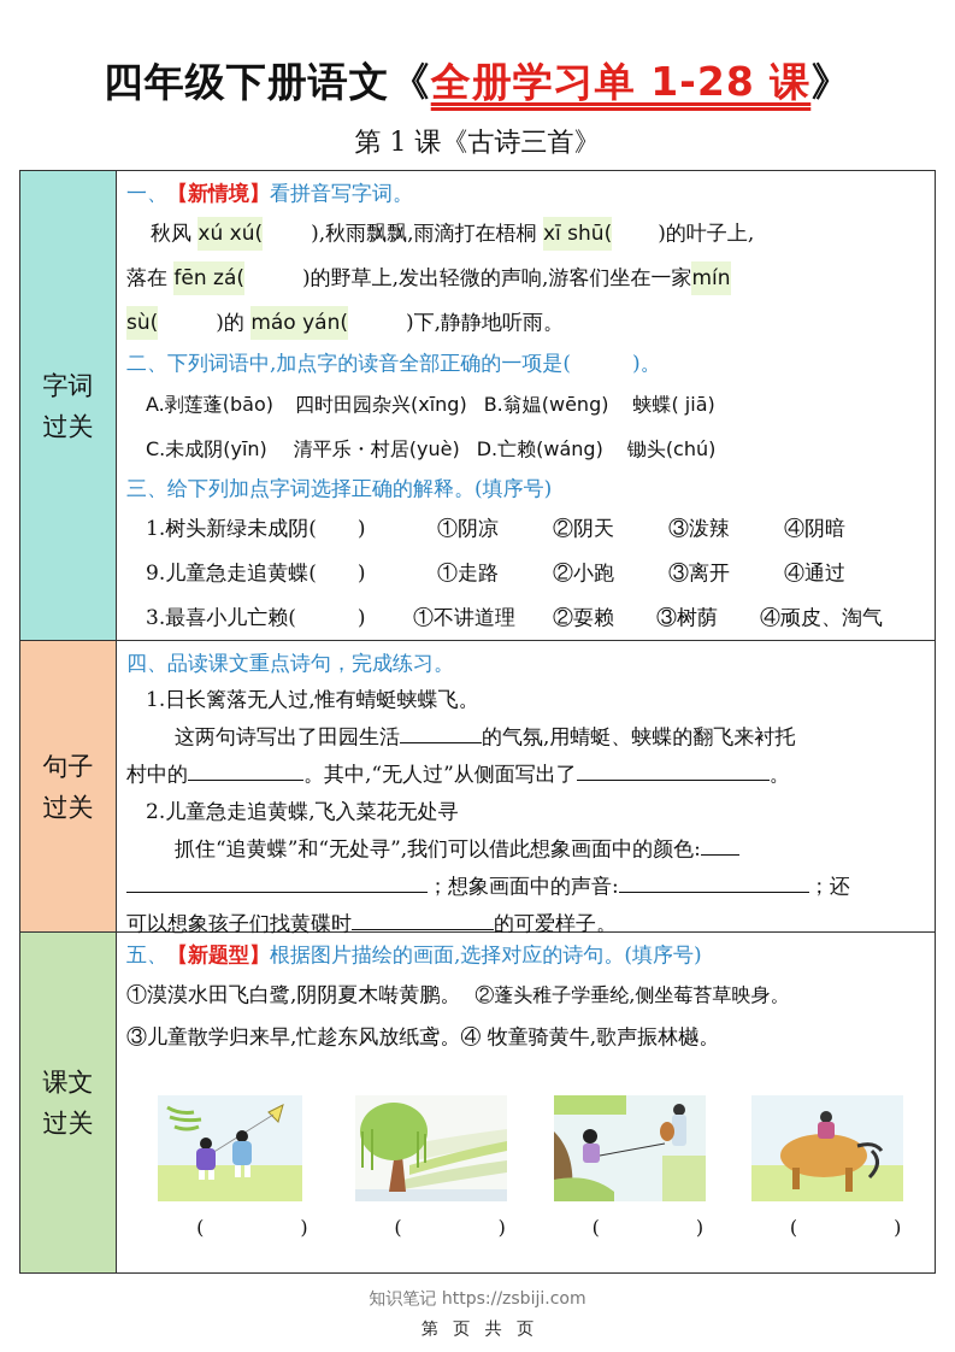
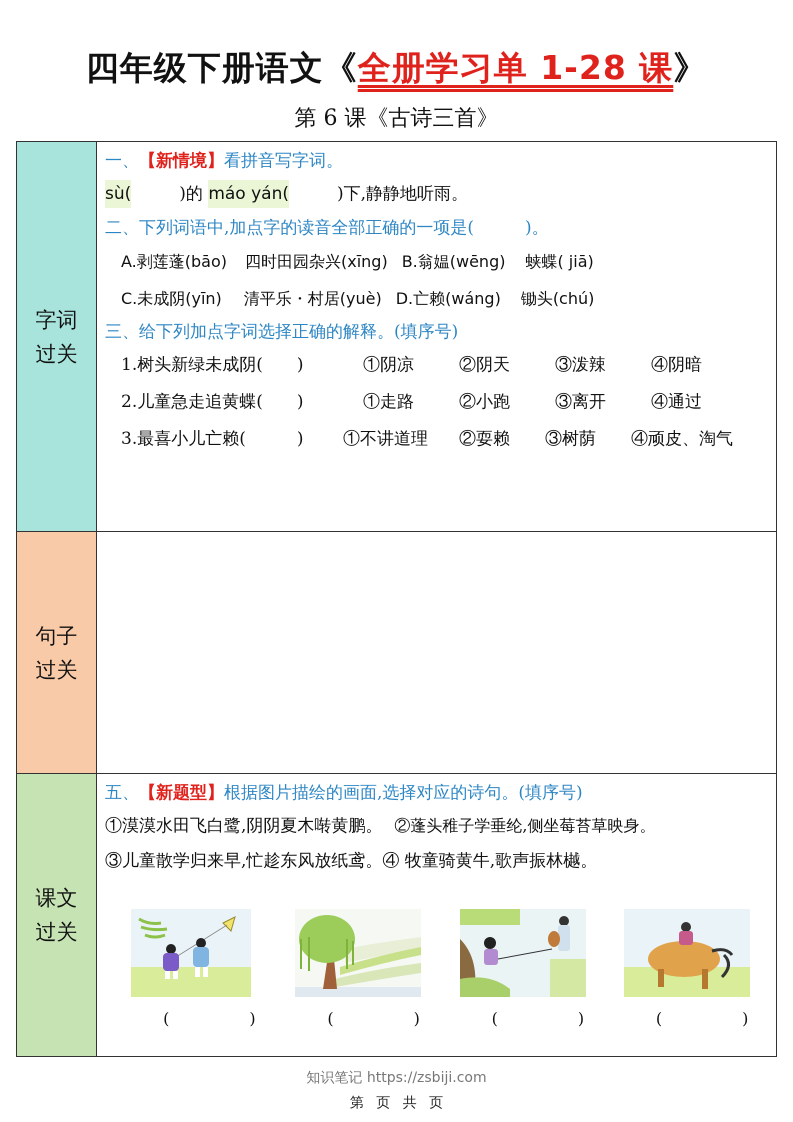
  四年级下册语文《全册学习单 1-28 课》
- 第 1 课《古诗三首》
+ 第 6 课《古诗三首》
  字词
  过关
  一、【新情境】看拼音写字词。
- 秋风 xú xú( ),秋雨飘飘,雨滴打在梧桐 xī shū( )的叶子上,
- 落在 fēn zá( )的野草上,发出轻微的声响,游客们坐在一家mín
  sù( )的 máo yán( )下,静静地听雨。
  二、下列词语中,加点字的读音全部正确的一项是( )。
  A.剥莲蓬(bāo) 四时田园杂兴(xīng) B.翁媪(wēng) 蛱蝶( jiā)
  C.未成阴(yīn) 清平乐・村居(yuè) D.亡赖(wáng) 锄头(chú)
  三、给下列加点字词选择正确的解释。(填序号)
  1.树头新绿未成阴( ) ①阴凉 ②阴天 ③泼辣 ④阴暗
- 9.儿童急走追黄蝶( ) ①走路 ②小跑 ③离开 ④通过
+ 2.儿童急走追黄蝶( ) ①走路 ②小跑 ③离开 ④通过
  3.最喜小儿亡赖( ) ①不讲道理 ②耍赖 ③树荫 ④顽皮、淘气
  句子
  过关
- 四、品读课文重点诗句，完成练习。
- 1.日长篱落无人过,惟有蜻蜓蛱蝶飞。
- 这两句诗写出了田园生活 的气氛,用蜻蜓、蛱蝶的翻飞来衬托
- 村中的 。其中,“无人过”从侧面写出了 。
- 2.儿童急走追黄蝶,飞入菜花无处寻
- 抓住“追黄蝶”和“无处寻”,我们可以借此想象画面中的颜色:
- ；想象画面中的声音: ；还
- 可以想象孩子们找黄碟时 的可爱样子。
  课文
  过关
  五、【新题型】根据图片描绘的画面,选择对应的诗句。(填序号)
  ①漠漠水田飞白鹭,阴阴夏木啭黄鹏。 ②蓬头稚子学垂纶,侧坐莓苔草映身。
  ③儿童散学归来早,忙趁东风放纸鸢。④ 牧童骑黄牛,歌声振林樾。
  ( )
  ( )
  ( )
  ( )
  知识笔记 https://zsbiji.com
  第 页 共 页
